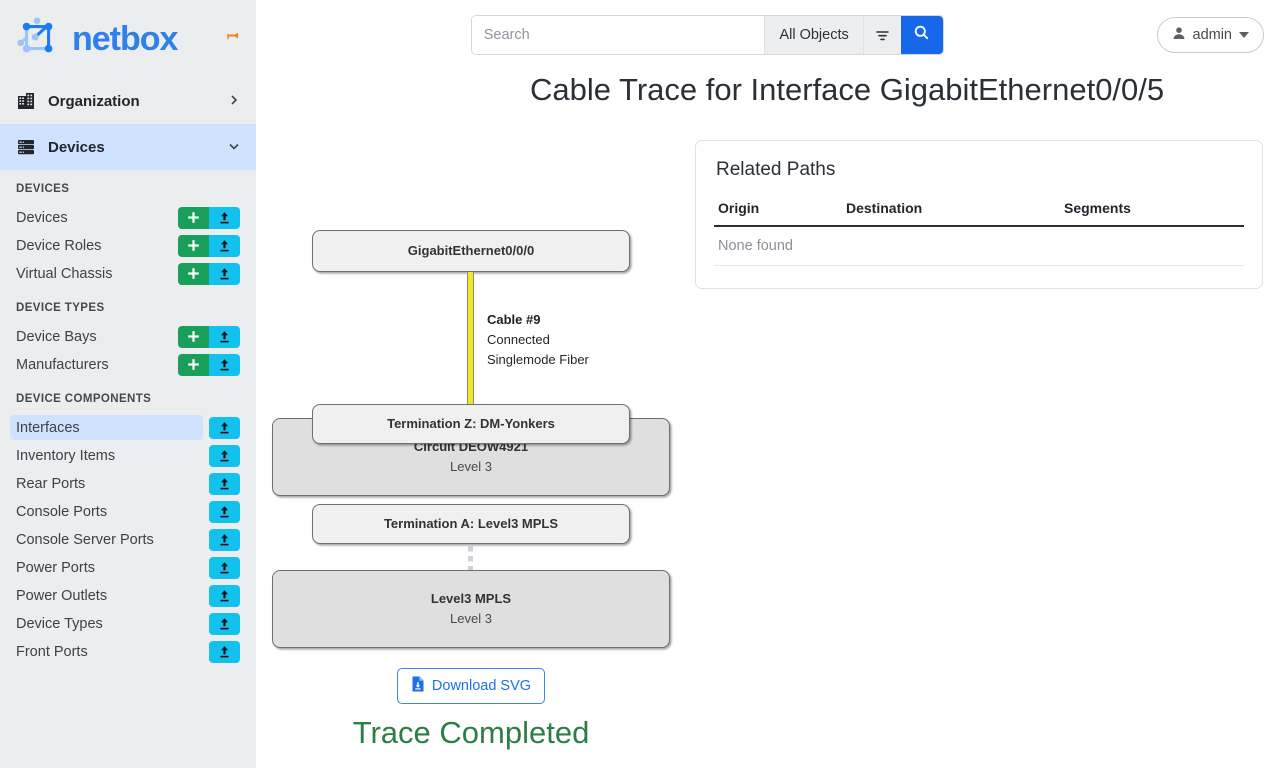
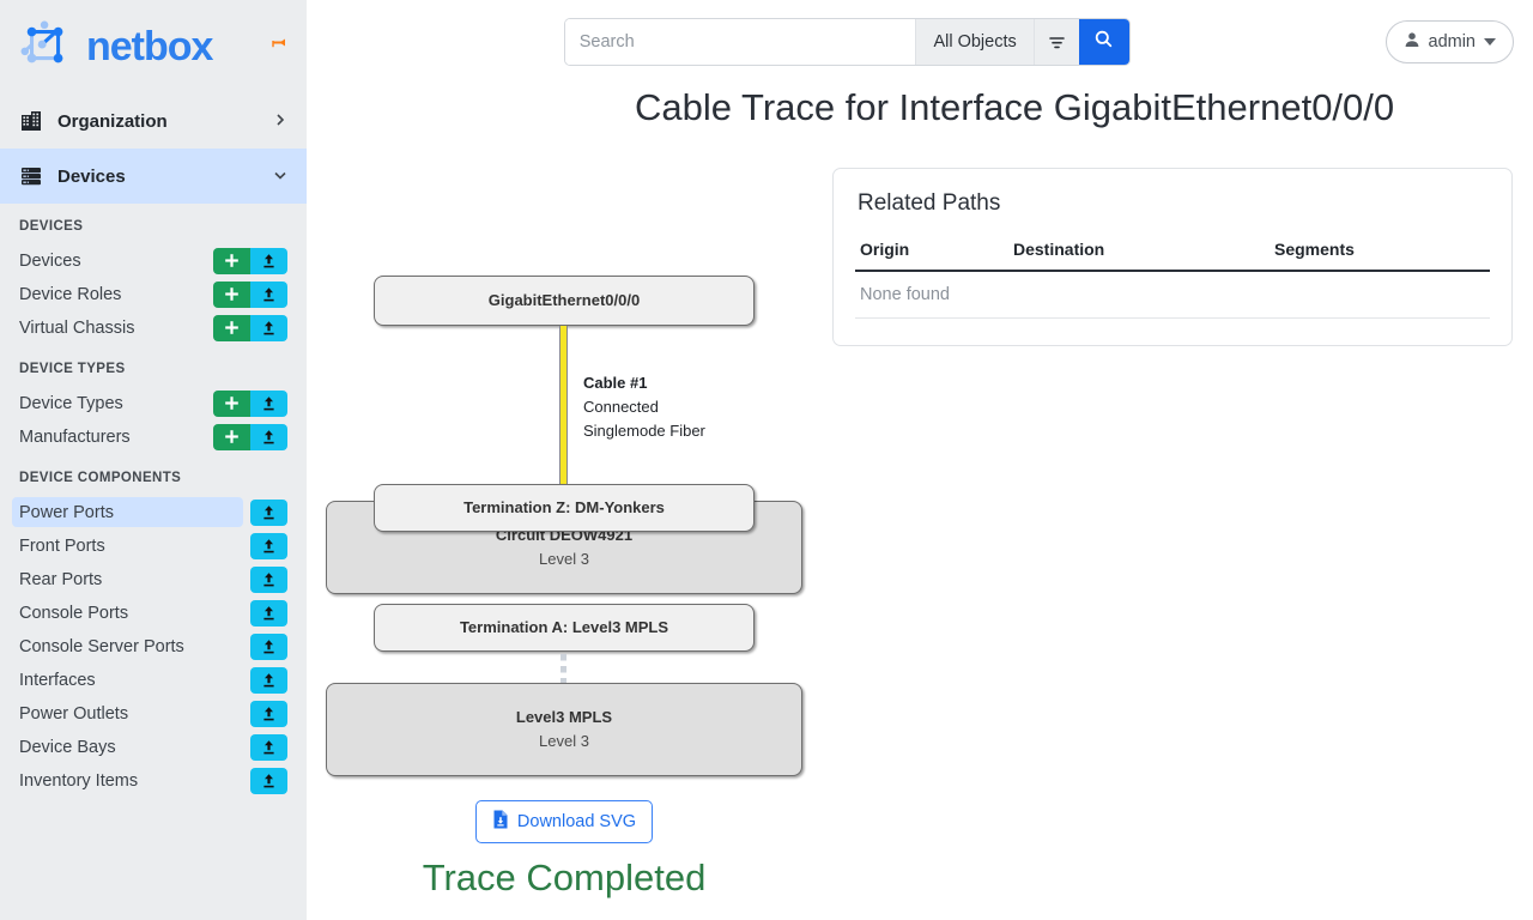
  netbox
  Organization
  Devices
  DEVICES
  Devices
  Device Roles
  Virtual Chassis
  DEVICE TYPES
- Device Bays
+ Device Types
  Manufacturers
  DEVICE COMPONENTS
- Interfaces
+ Power Ports
- Inventory Items
+ Front Ports
  Rear Ports
  Console Ports
  Console Server Ports
- Power Ports
+ Interfaces
  Power Outlets
- Device Types
+ Device Bays
- Front Ports
+ Inventory Items
  Search
  All Objects
  admin
- Cable Trace for Interface GigabitEthernet0/0/5
+ Cable Trace for Interface GigabitEthernet0/0/0
  GigabitEthernet0/0/0
- Cable #9
+ Cable #1
  Connected
  Singlemode Fiber
  Circuit DEOW4921
  Level 3
  Termination Z: DM-Yonkers
  Termination A: Level3 MPLS
  Level3 MPLS
  Level 3
  Download SVG
  Trace Completed
  Related Paths
  Origin	Destination	Segments
  None found
